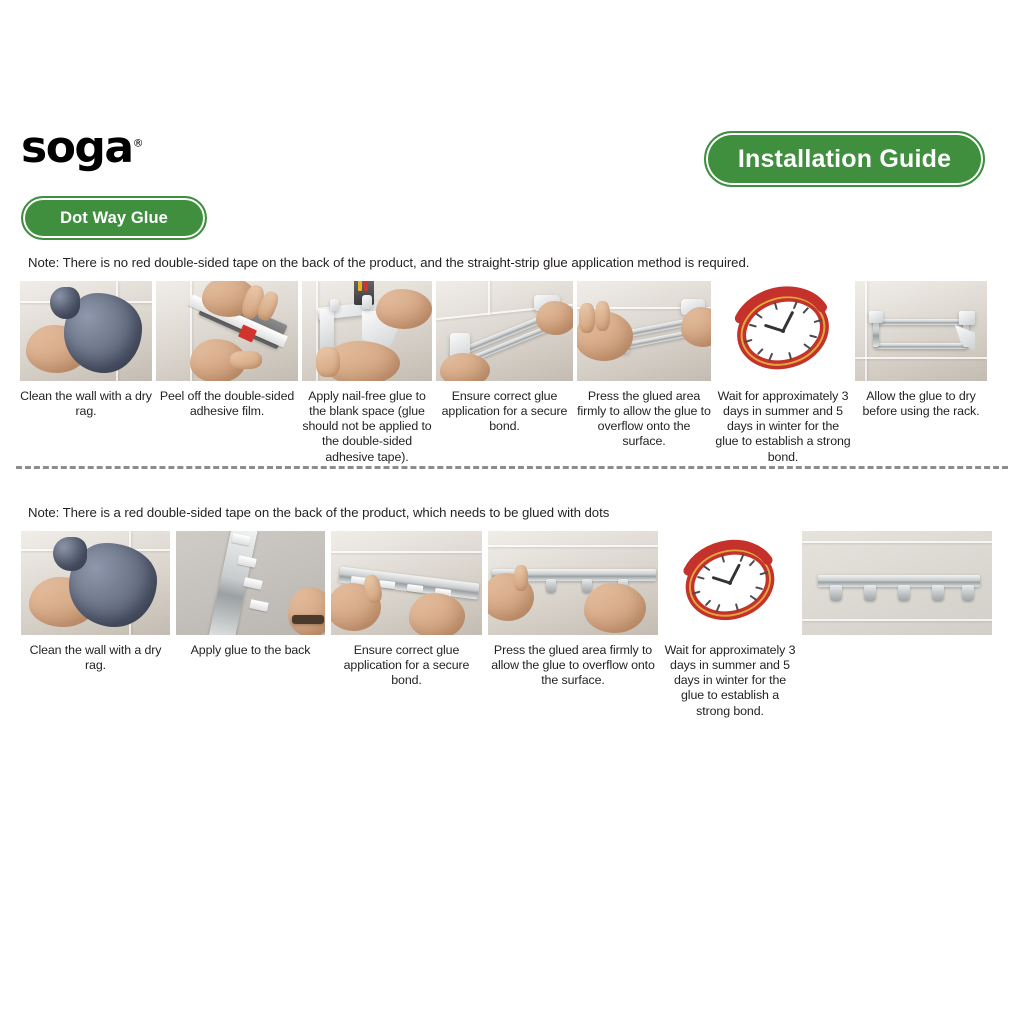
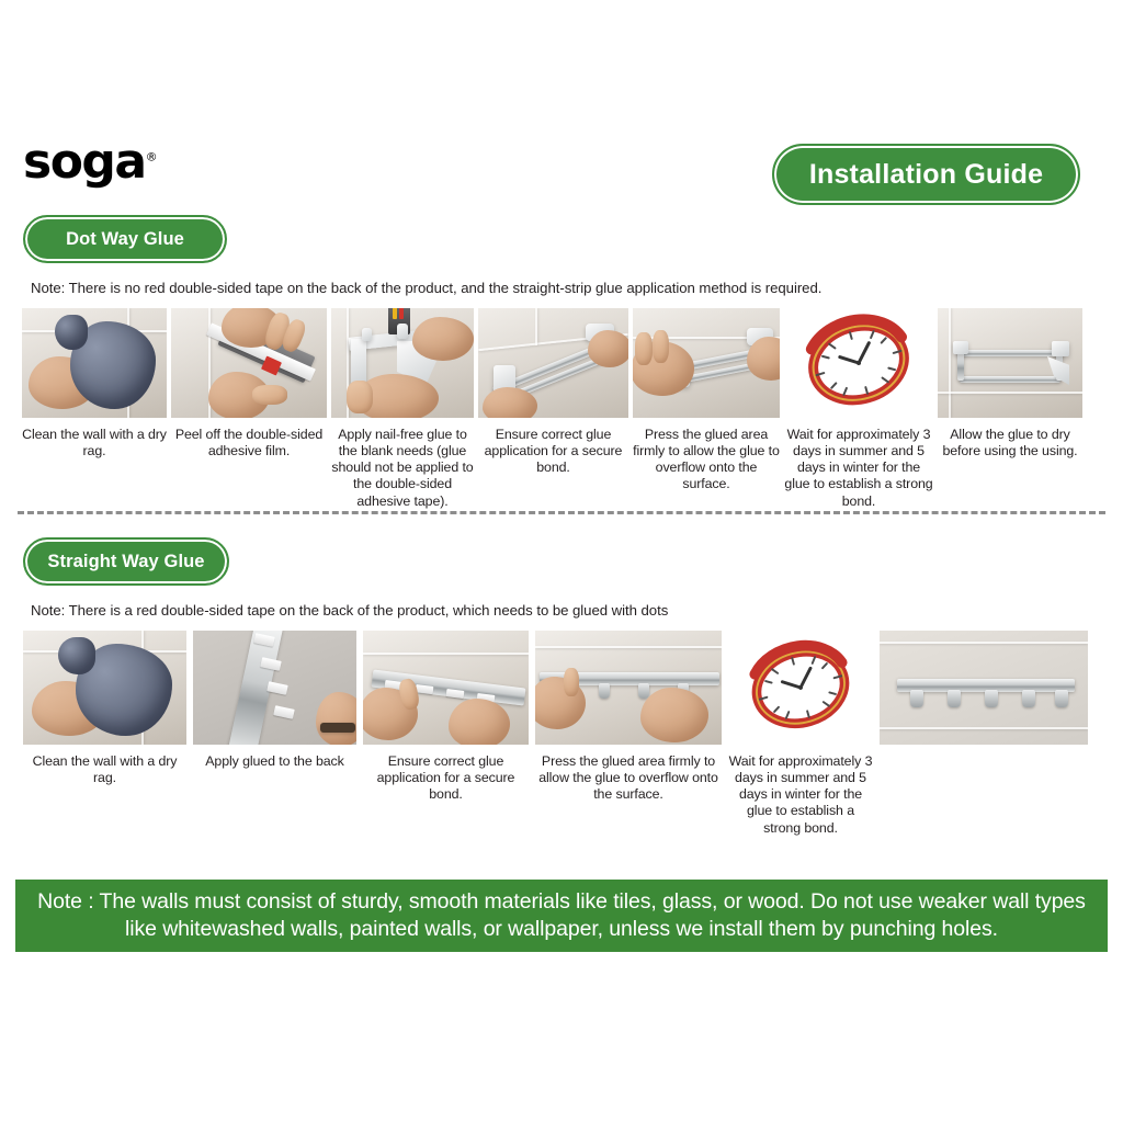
  soga®
  Installation Guide
  Dot Way Glue
  Note: There is no red double-sided tape on the back of the product, and the straight-strip glue application method is required.
  Clean the wall with a dry rag.
  Peel off the double-sided adhesive film.
- Apply nail-free glue to the blank space (glue should not be applied to the double-sided adhesive tape).
+ Apply nail-free glue to the blank needs (glue should not be applied to the double-sided adhesive tape).
  Ensure correct glue application for a secure bond.
  Press the glued area firmly to allow the glue to overflow onto the surface.
  Wait for approximately 3 days in summer and 5 days in winter for the glue to establish a strong bond.
- Allow the glue to dry before using the rack.
+ Allow the glue to dry before using the using.
+ Straight Way Glue
  Note: There is a red double-sided tape on the back of the product, which needs to be glued with dots
  Clean the wall with a dry rag.
- Apply glue to the back
+ Apply glued to the back
  Ensure correct glue application for a secure bond.
  Press the glued area firmly to allow the glue to overflow onto the surface.
  Wait for approximately 3 days in summer and 5 days in winter for the glue to establish a strong bond.
+ Note : The walls must consist of sturdy, smooth materials like tiles, glass, or wood. Do not use weaker wall types like whitewashed walls, painted walls, or wallpaper, unless we install them by punching holes.
